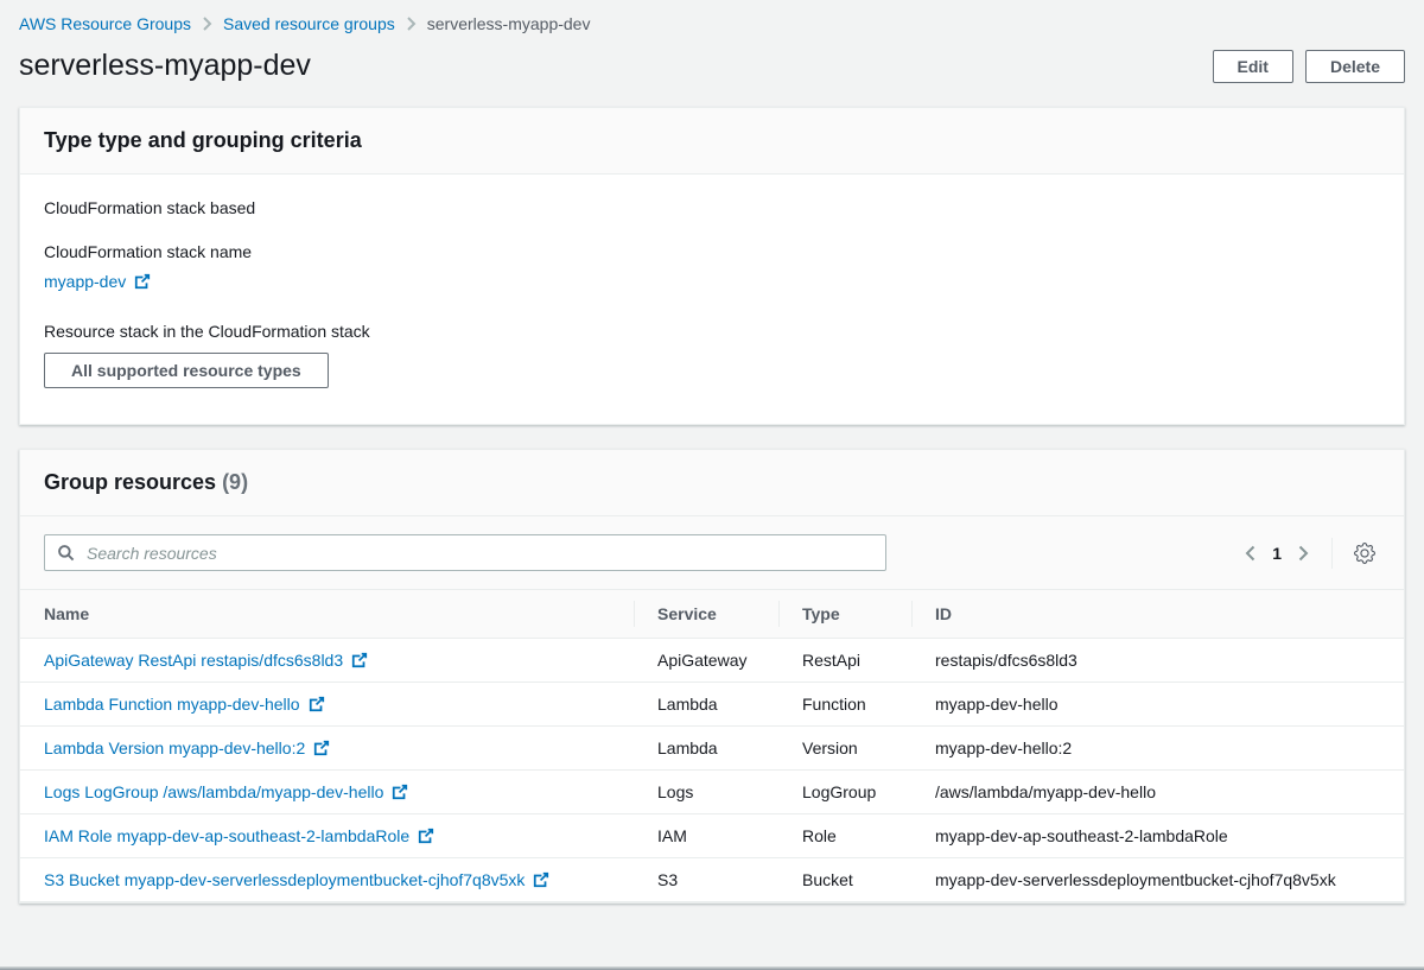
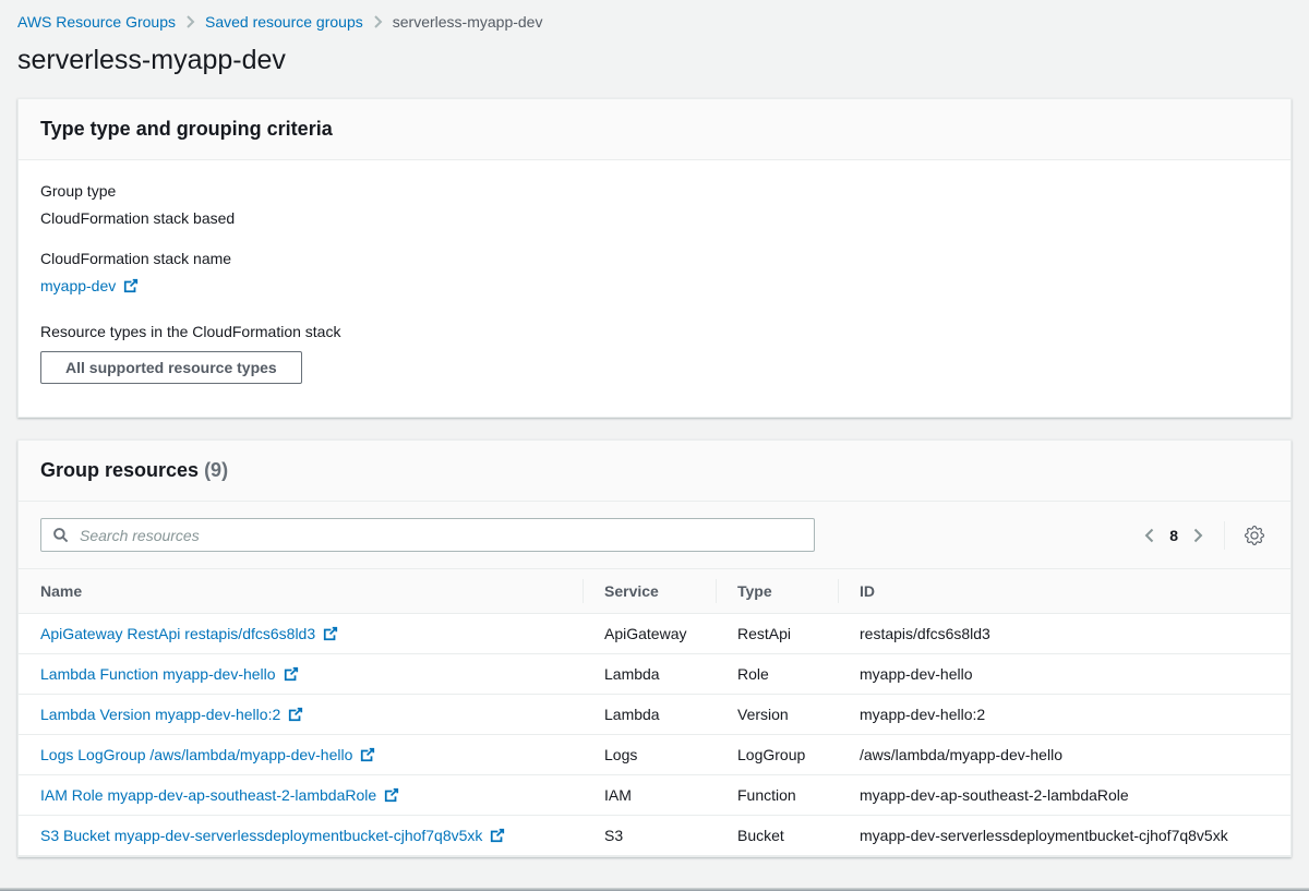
  AWS Resource Groups
  Saved resource groups
  serverless-myapp-dev
  serverless-myapp-dev
- Edit
- Delete
  Type type and grouping criteria
+ Group type
  CloudFormation stack based
  CloudFormation stack name
  myapp-dev
- Resource stack in the CloudFormation stack
+ Resource types in the CloudFormation stack
  All supported resource types
  Group resources (9)
  Search resources
- 1
+ 8
  Name	Service	Type	ID
  ApiGateway RestApi restapis/dfcs6s8ld3	ApiGateway	RestApi	restapis/dfcs6s8ld3
- Lambda Function myapp-dev-hello	Lambda	Function	myapp-dev-hello
+ Lambda Function myapp-dev-hello	Lambda	Role	myapp-dev-hello
  Lambda Version myapp-dev-hello:2	Lambda	Version	myapp-dev-hello:2
  Logs LogGroup /aws/lambda/myapp-dev-hello	Logs	LogGroup	/aws/lambda/myapp-dev-hello
- IAM Role myapp-dev-ap-southeast-2-lambdaRole	IAM	Role	myapp-dev-ap-southeast-2-lambdaRole
+ IAM Role myapp-dev-ap-southeast-2-lambdaRole	IAM	Function	myapp-dev-ap-southeast-2-lambdaRole
  S3 Bucket myapp-dev-serverlessdeploymentbucket-cjhof7q8v5xk	S3	Bucket	myapp-dev-serverlessdeploymentbucket-cjhof7q8v5xk
